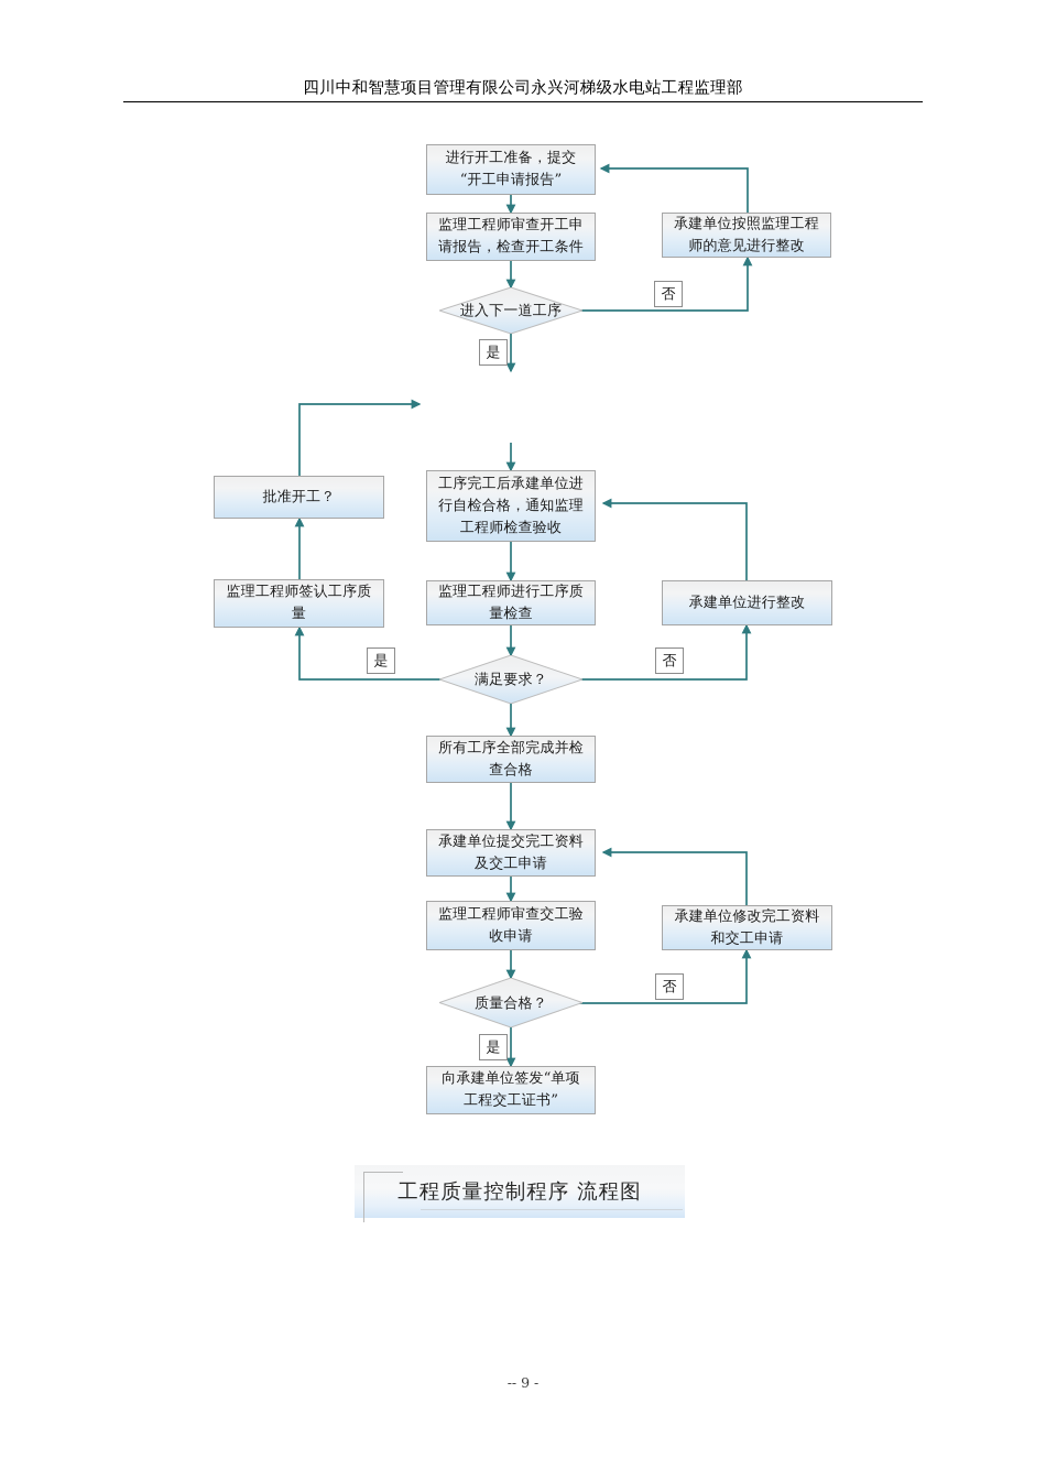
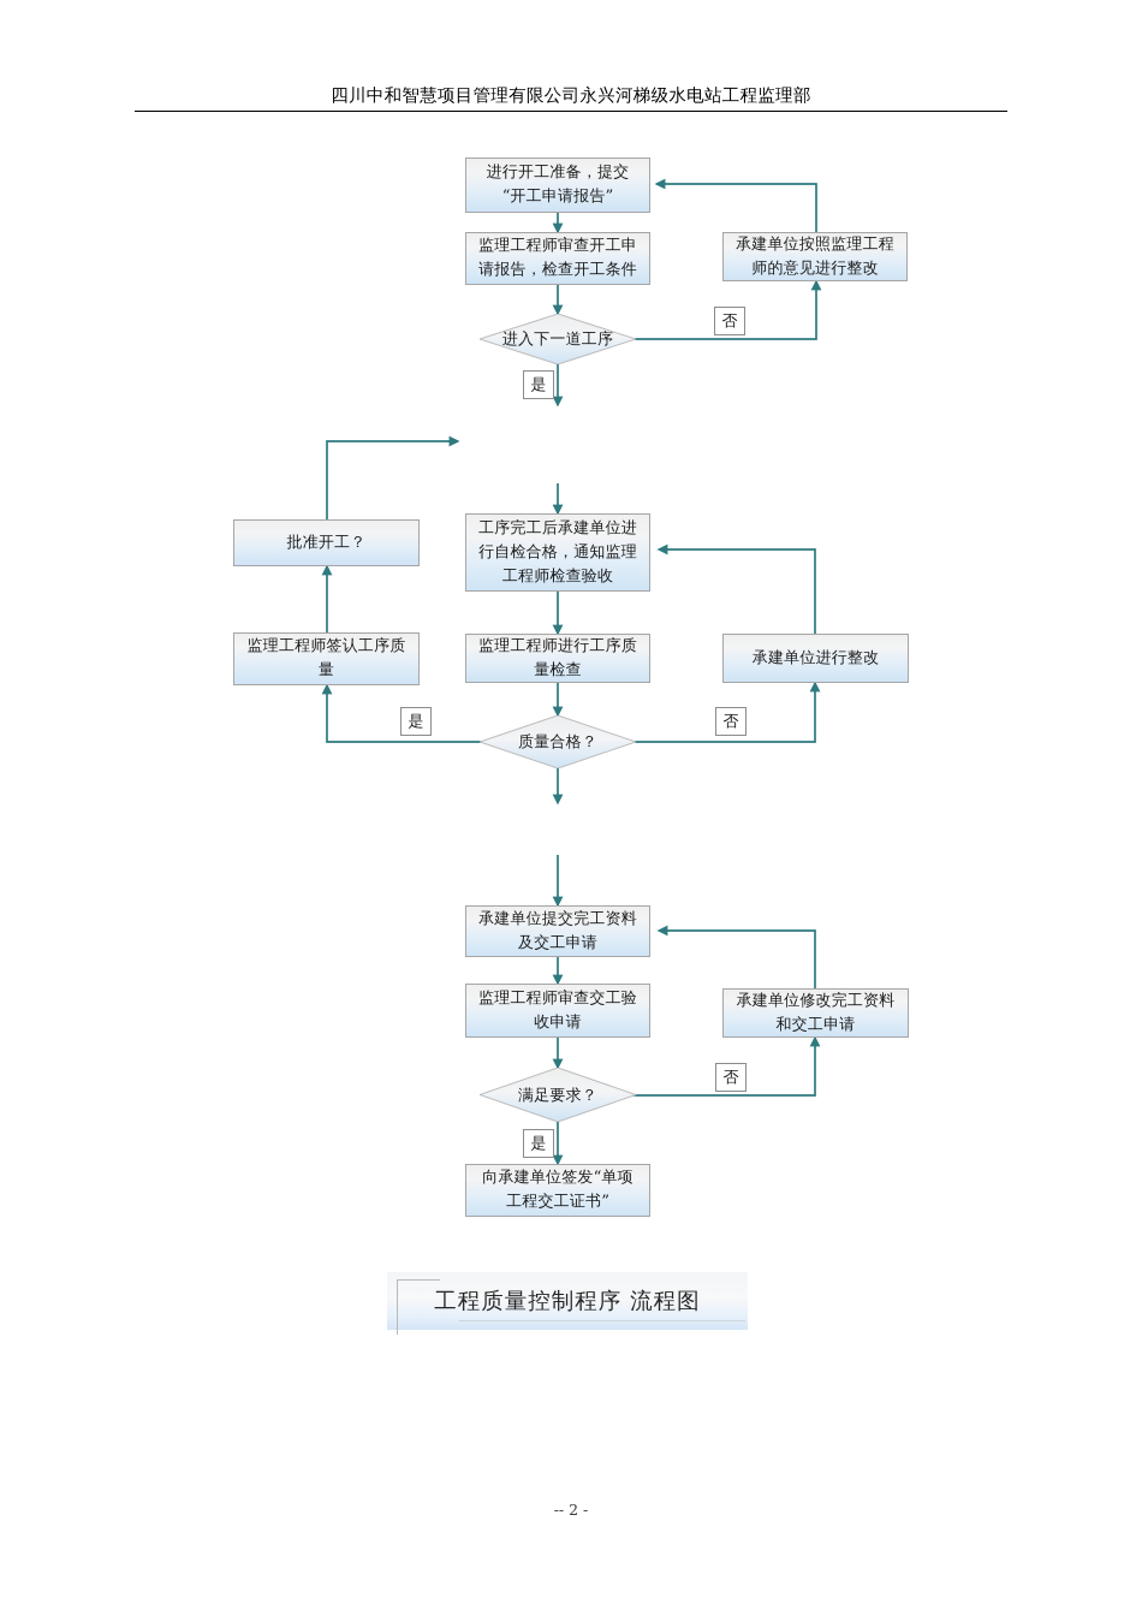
  四川中和智慧项目管理有限公司永兴河梯级水电站工程监理部
  进行开工准备，提交
  “开工申请报告”
  监理工程师审查开工申
  请报告，检查开工条件
  承建单位按照监理工程
  师的意见进行整改
  进入下一道工序
  工序完工后承建单位进
  行自检合格，通知监理
  工程师检查验收
  批准开工？
  监理工程师签认工序质
  量
  监理工程师进行工序质
  量检查
  承建单位进行整改
- 满足要求？
+ 质量合格？
- 所有工序全部完成并检
- 查合格
  承建单位提交完工资料
  及交工申请
  监理工程师审查交工验
  收申请
  承建单位修改完工资料
  和交工申请
- 质量合格？
+ 满足要求？
  向承建单位签发“单项
  工程交工证书”
  否
  是
  否
  是
  否
  是
  工程质量控制程序 流程图
- -- 9 -
+ -- 2 -
